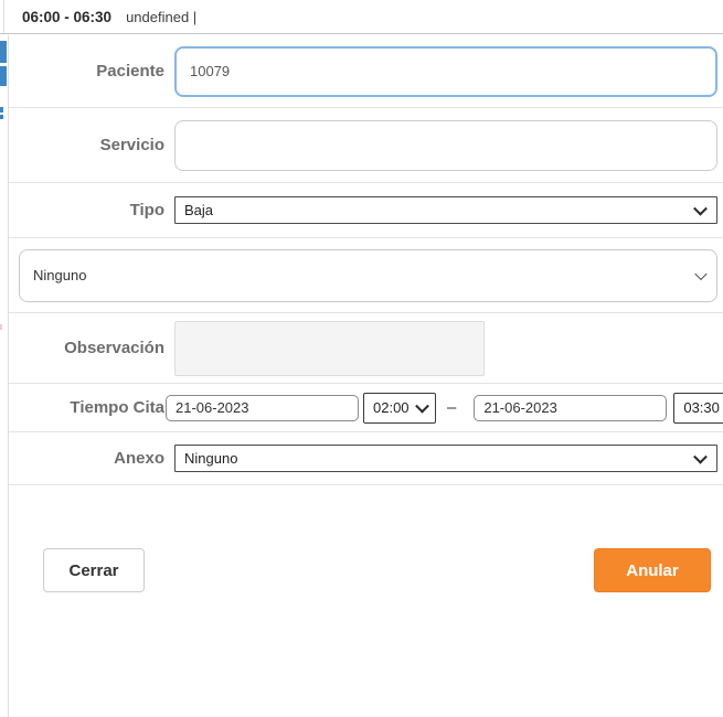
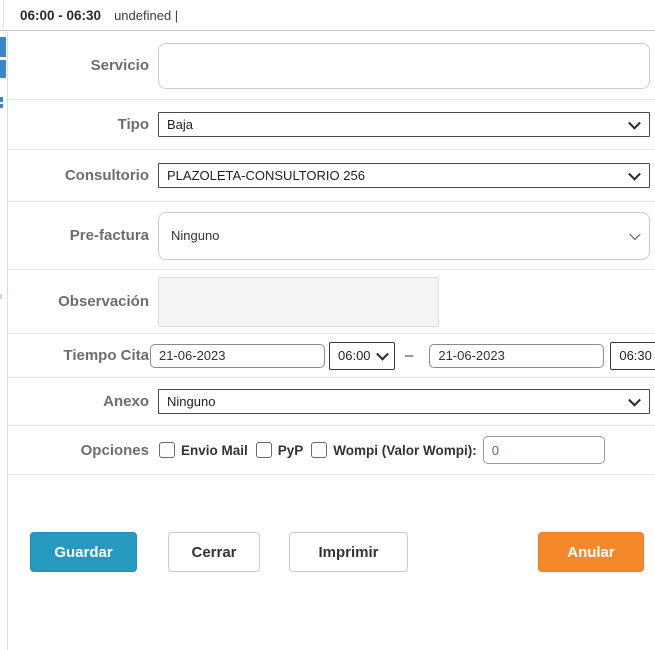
  06:00 - 06:30
  undefined |
- Paciente
- 10079
  Servicio
  Tipo
  Baja
+ Consultorio
+ PLAZOLETA-CONSULTORIO 256
+ Pre-factura
  Ninguno
  Observación
  Tiempo Cita
  21-06-2023
- 02:00
+ 06:00
  –
  21-06-2023
- 03:30
+ 06:30
  Anexo
  Ninguno
+ Opciones
+ Envio Mail
+ PyP
+ Wompi (Valor Wompi):
+ 0
+ Guardar
  Cerrar
+ Imprimir
  Anular
